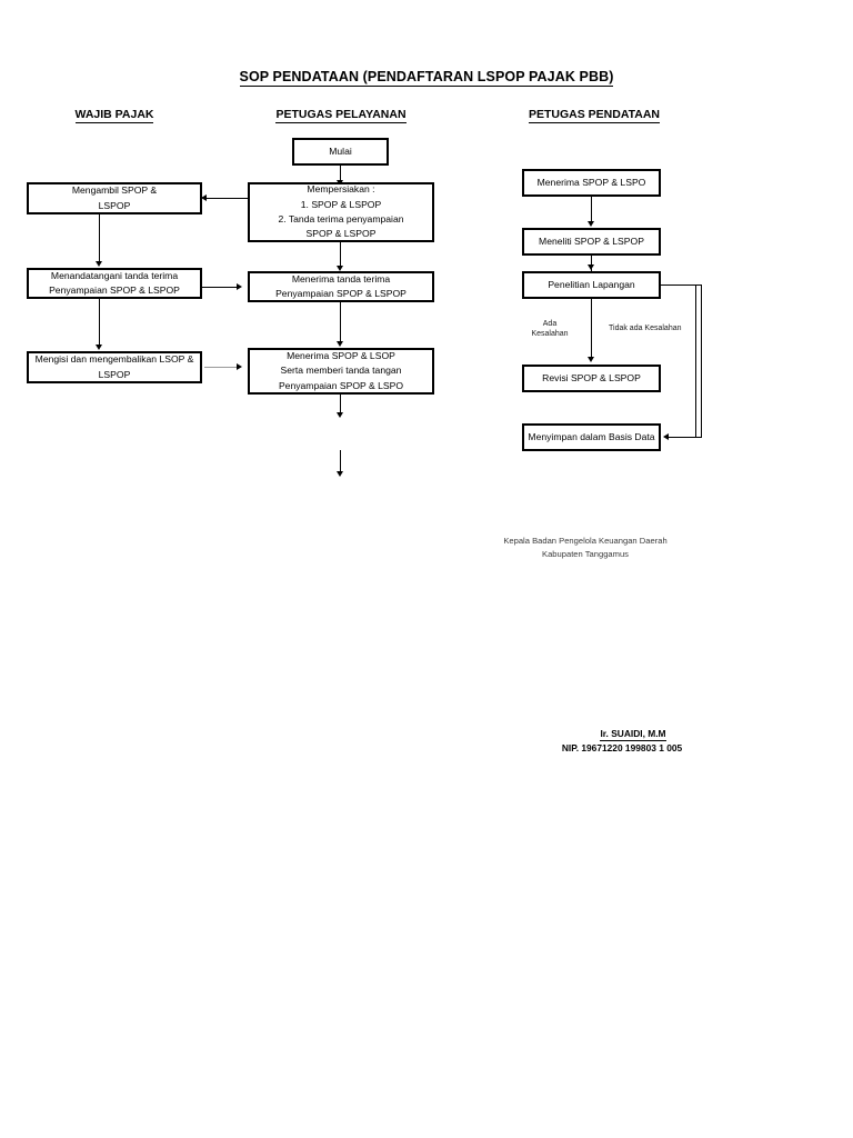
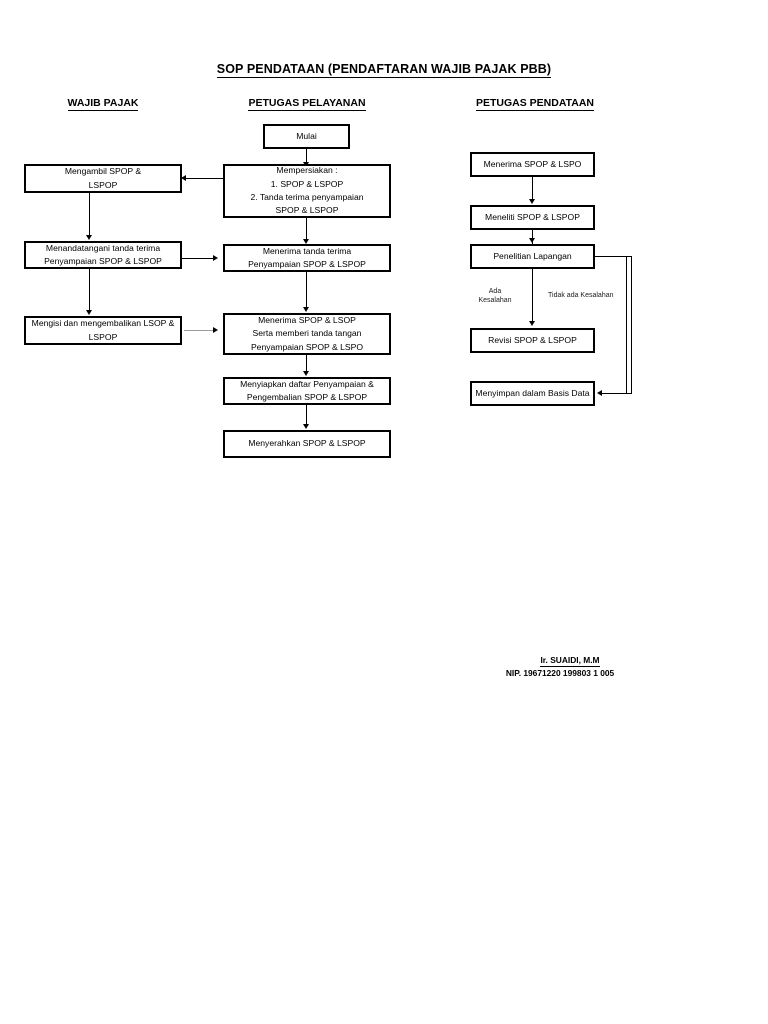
- SOP PENDATAAN (PENDAFTARAN LSPOP PAJAK PBB)
+ SOP PENDATAAN (PENDAFTARAN WAJIB PAJAK PBB)
  WAJIB PAJAK
  PETUGAS PELAYANAN
  PETUGAS PENDATAAN
  Mulai
  Mempersiakan :
  1. SPOP & LSPOP
  2. Tanda terima penyampaian
  SPOP & LSPOP
  Menerima tanda terima
  Penyampaian SPOP & LSPOP
  Menerima SPOP & LSOP
  Serta memberi tanda tangan
  Penyampaian SPOP & LSPO
+ Menyiapkan daftar Penyampaian &
+ Pengembalian SPOP & LSPOP
+ Menyerahkan SPOP & LSPOP
  Mengambil SPOP &
  LSPOP
  Menandatangani tanda terima
  Penyampaian SPOP & LSPOP
  Mengisi dan mengembalikan LSOP &
  LSPOP
  Menerima SPOP & LSPO
  Meneliti SPOP & LSPOP
  Penelitian Lapangan
  Revisi SPOP & LSPOP
  Menyimpan dalam Basis Data
- Kepala Badan Pengelola Keuangan Daerah
- Kabupaten Tanggamus
  Ir. SUAIDI, M.M
  NIP. 19671220 199803 1 005
